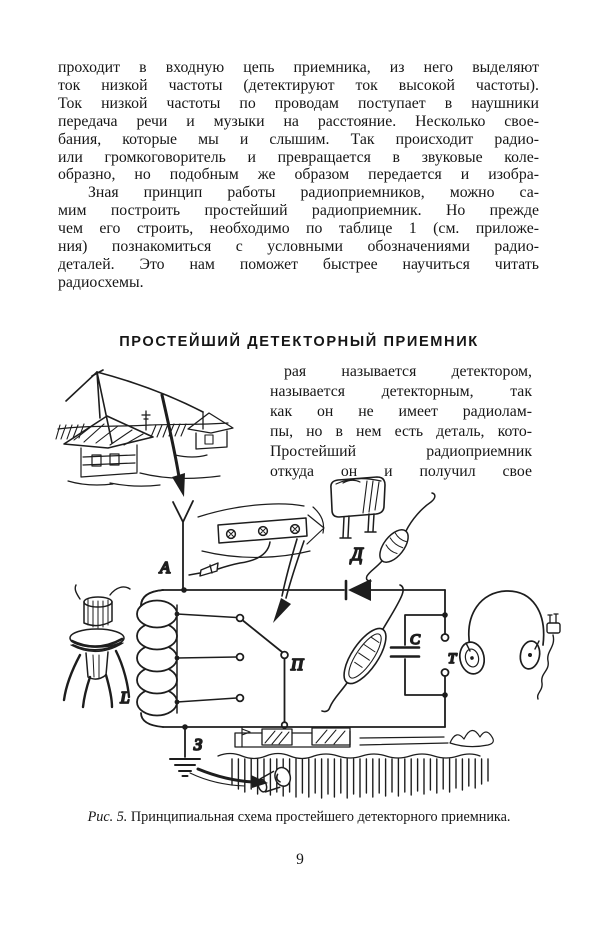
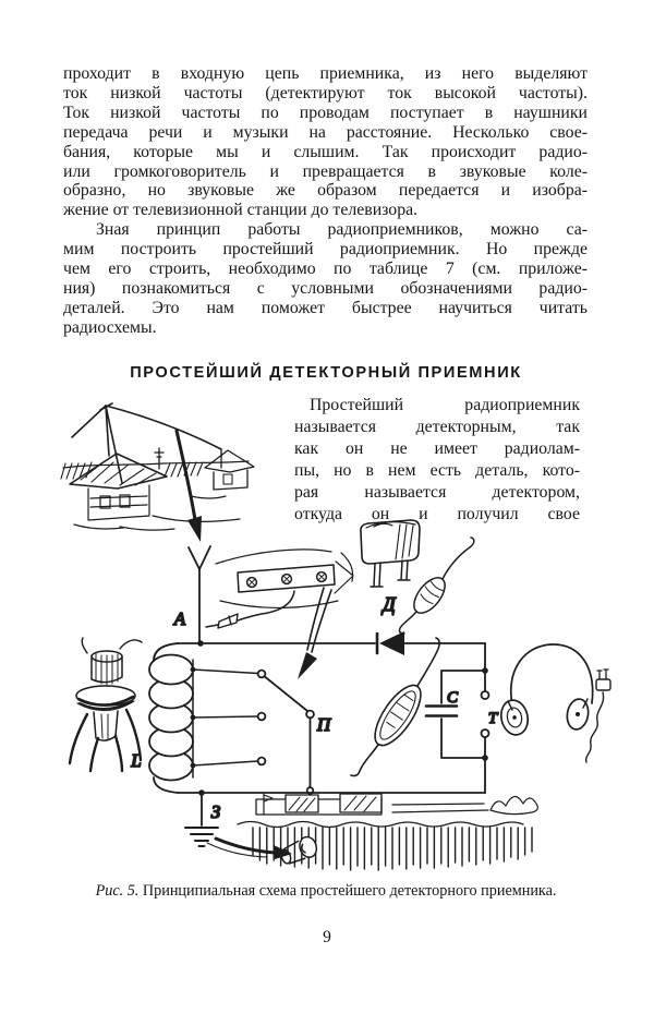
  проходит в входную цепь приемника, из него выделяют
  ток низкой частоты (детектируют ток высокой частоты).
  Ток низкой частоты по проводам поступает в наушники
  передача речи и музыки на расстояние. Несколько свое-
  бания, которые мы и слышим. Так происходит радио-
  или громкоговоритель и превращается в звуковые коле-
- образно, но подобным же образом передается и изобра-
+ образно, но звуковые же образом передается и изобра-
+ жение от телевизионной станции до телевизора.
  Зная принцип работы радиоприемников, можно са-
  мим построить простейший радиоприемник. Но прежде
- чем его строить, необходимо по таблице 1 (см. приложе-
+ чем его строить, необходимо по таблице 7 (см. приложе-
  ния) познакомиться с условными обозначениями радио-
  деталей. Это нам поможет быстрее научиться читать
  радиосхемы.
  ПРОСТЕЙШИЙ ДЕТЕКТОРНЫЙ ПРИЕМНИК
- рая называется детектором,
+ Простейший радиоприемник
  называется детекторным, так
  как он не имеет радиолам-
  пы, но в нем есть деталь, кото-
- Простейший радиоприемник
+ рая называется детектором,
  откуда он и получил свое
  А
  Д
  П
  L
  З
  С
  Т
  Рис. 5. Принципиальная схема простейшего детекторного приемника.
  9
